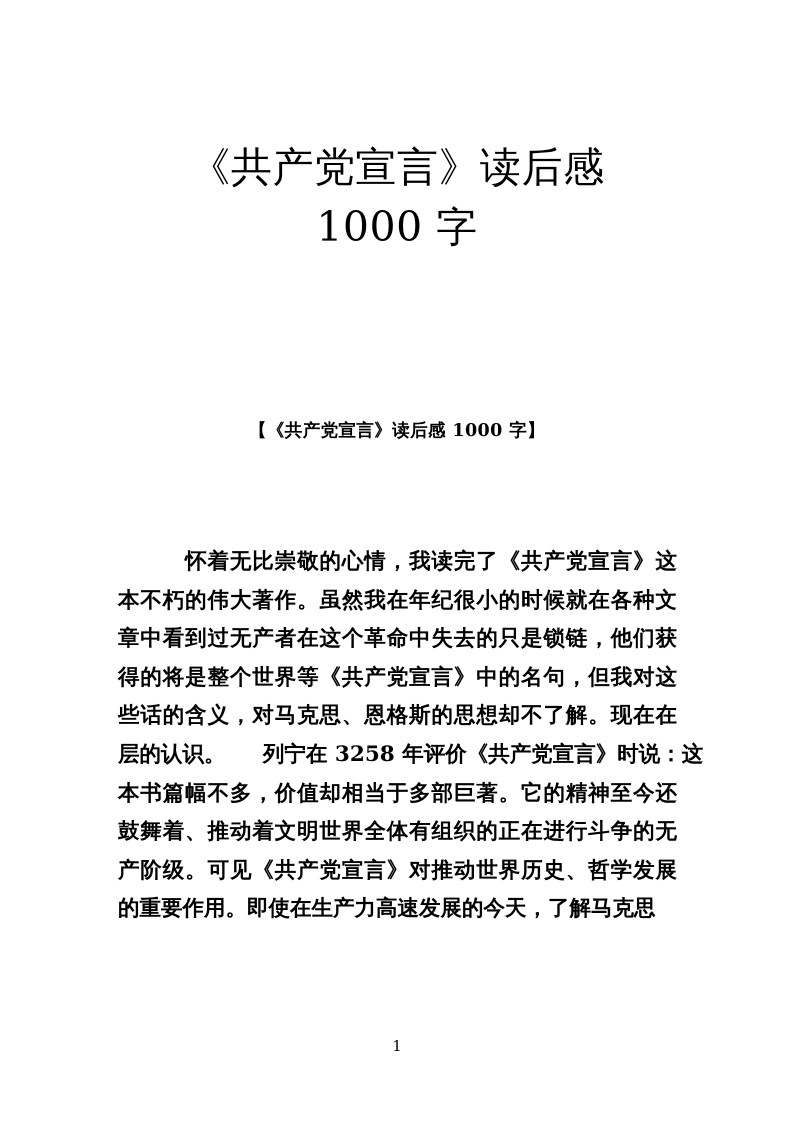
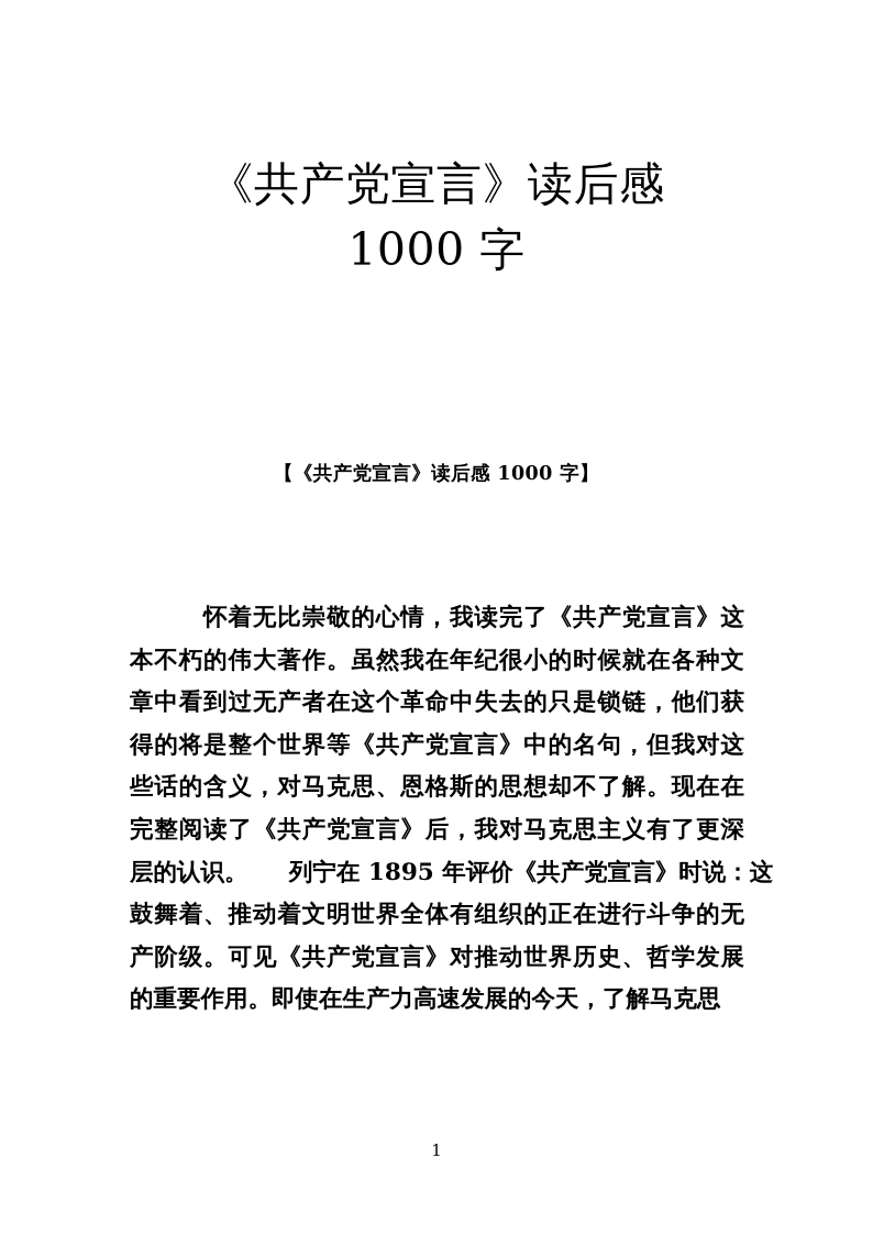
  《共产党宣言》读后感
  1000 字
  【《共产党宣言》读后感 1000 字】
  怀着无比崇敬的心情，我读完了《共产党宣言》这
  本不朽的伟大著作。虽然我在年纪很小的时候就在各种文
  章中看到过无产者在这个革命中失去的只是锁链，他们获
  得的将是整个世界等《共产党宣言》中的名句，但我对这
  些话的含义，对马克思、恩格斯的思想却不了解。现在在
+ 完整阅读了《共产党宣言》后，我对马克思主义有了更深
- 层的认识。 列宁在 3258 年评价《共产党宣言》时说：这
+ 层的认识。 列宁在 1895 年评价《共产党宣言》时说：这
- 本书篇幅不多，价值却相当于多部巨著。它的精神至今还
  鼓舞着、推动着文明世界全体有组织的正在进行斗争的无
  产阶级。可见《共产党宣言》对推动世界历史、哲学发展
  的重要作用。即使在生产力高速发展的今天，了解马克思
  1
